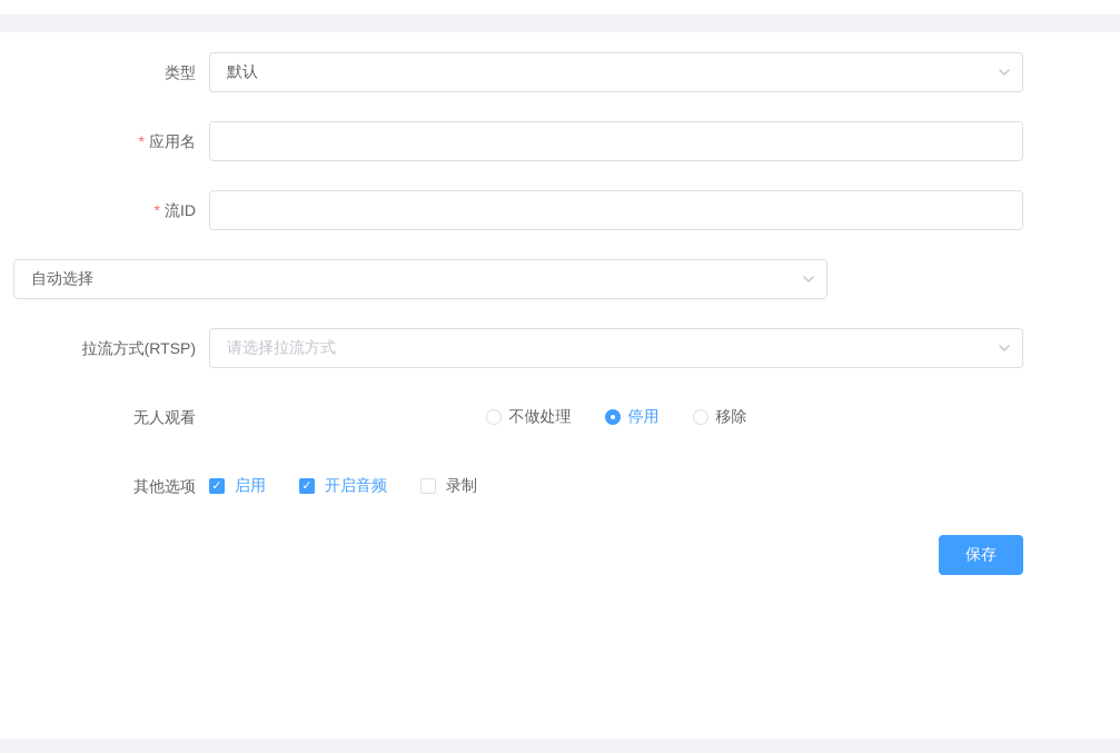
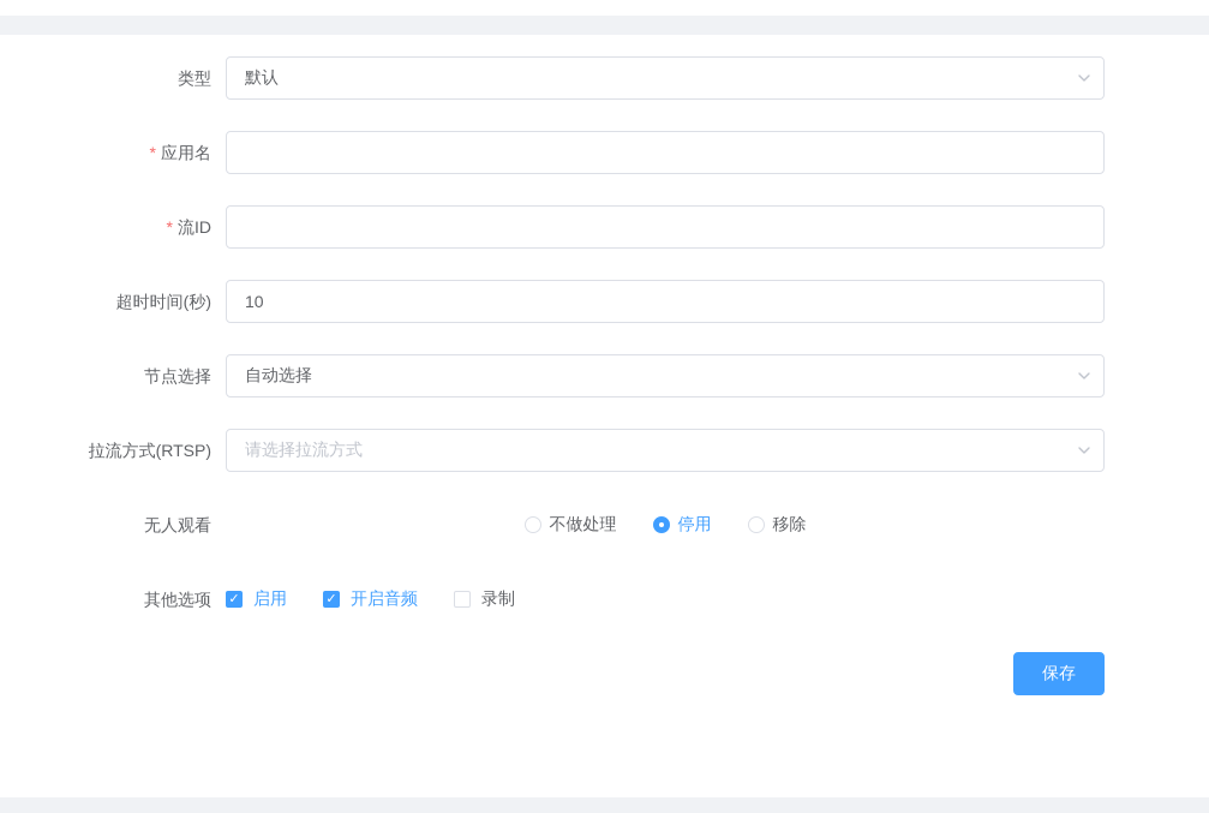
  类型
  默认
  * 应用名
  * 流ID
+ 超时时间(秒)
+ 10
+ 节点选择
  自动选择
  拉流方式(RTSP)
  请选择拉流方式
  无人观看
  不做处理
  停用
  移除
  其他选项
  ✓
  启用
  ✓
  开启音频
  录制
  保存
